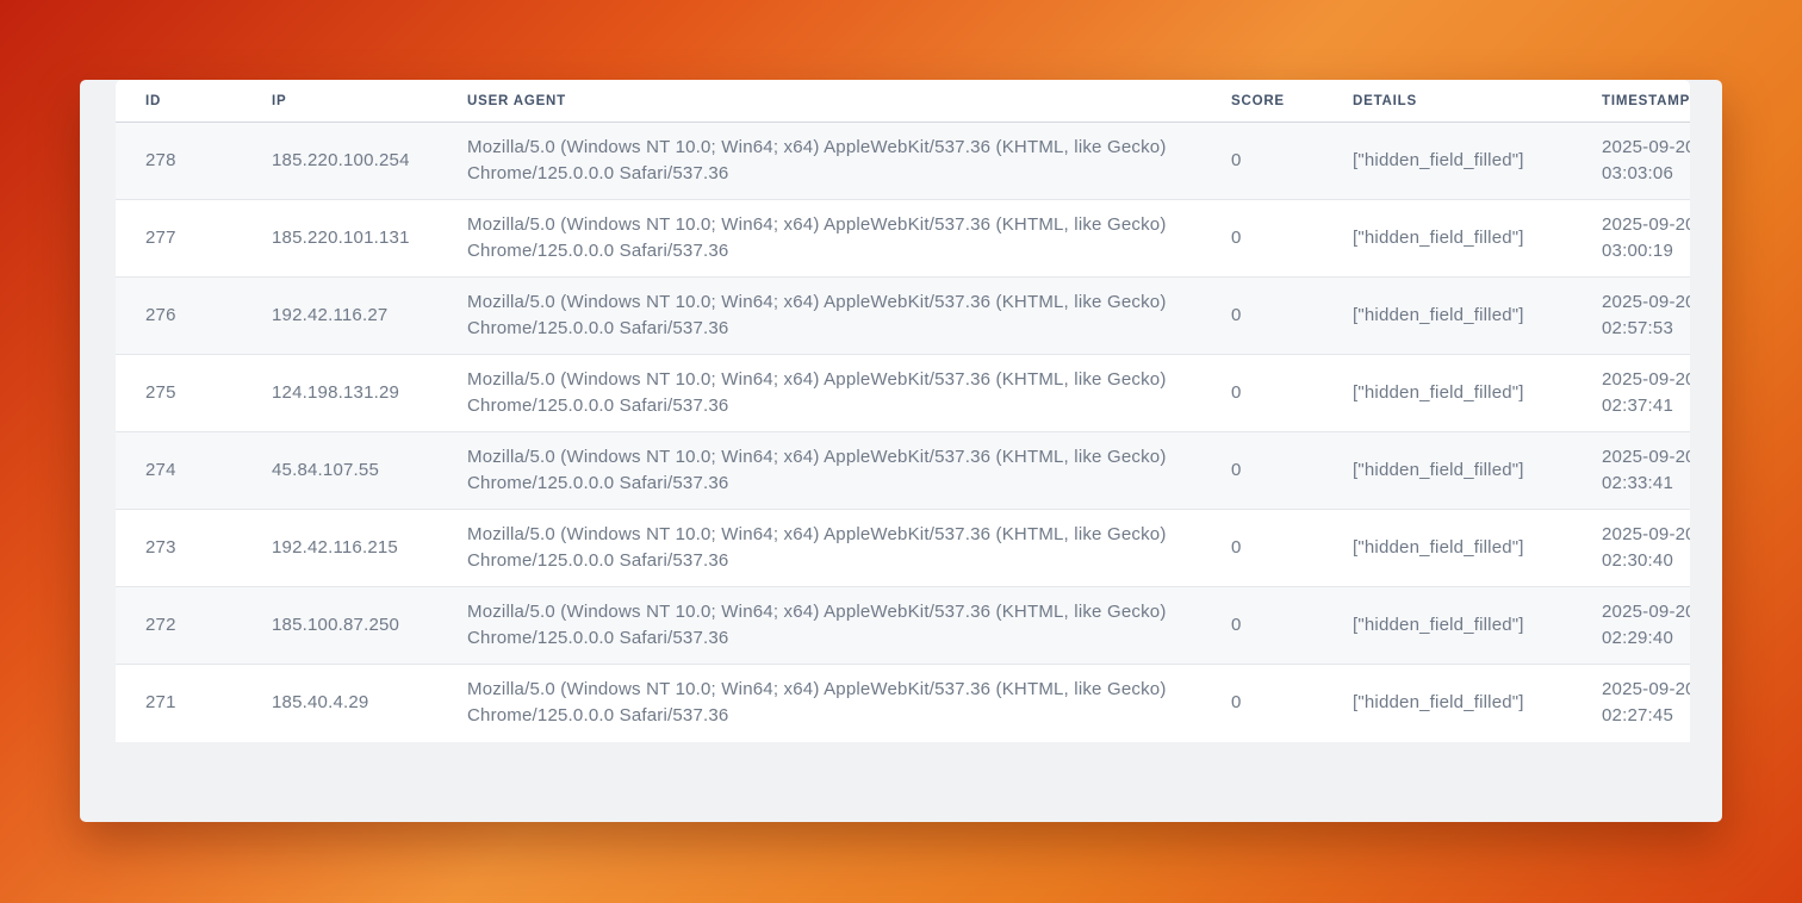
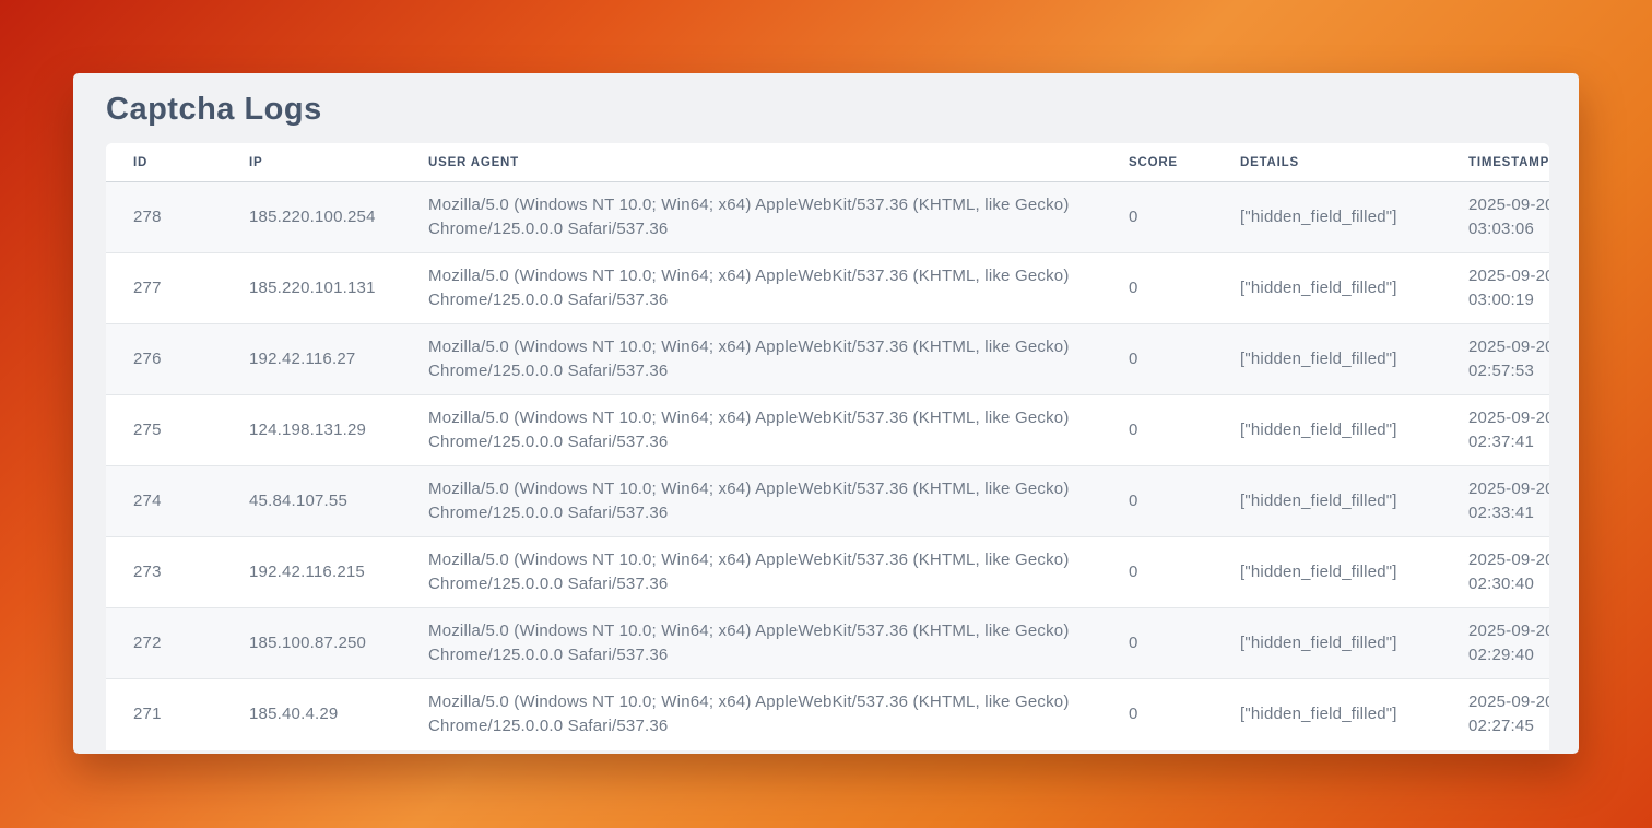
+ Captcha Logs
  ID	IP	USER AGENT	SCORE	DETAILS	TIMESTAMP
  278	185.220.100.254	Mozilla/5.0 (Windows NT 10.0; Win64; x64) AppleWebKit/537.36 (KHTML, like Gecko) Chrome/125.0.0.0 Safari/537.36	0	["hidden_field_filled"]	2025-09-2 03:03:06
  277	185.220.101.131	Mozilla/5.0 (Windows NT 10.0; Win64; x64) AppleWebKit/537.36 (KHTML, like Gecko) Chrome/125.0.0.0 Safari/537.36	0	["hidden_field_filled"]	2025-09-2 03:00:19
  276	192.42.116.27	Mozilla/5.0 (Windows NT 10.0; Win64; x64) AppleWebKit/537.36 (KHTML, like Gecko) Chrome/125.0.0.0 Safari/537.36	0	["hidden_field_filled"]	2025-09-2 02:57:53
  275	124.198.131.29	Mozilla/5.0 (Windows NT 10.0; Win64; x64) AppleWebKit/537.36 (KHTML, like Gecko) Chrome/125.0.0.0 Safari/537.36	0	["hidden_field_filled"]	2025-09-2 02:37:41
  274	45.84.107.55	Mozilla/5.0 (Windows NT 10.0; Win64; x64) AppleWebKit/537.36 (KHTML, like Gecko) Chrome/125.0.0.0 Safari/537.36	0	["hidden_field_filled"]	2025-09-2 02:33:41
  273	192.42.116.215	Mozilla/5.0 (Windows NT 10.0; Win64; x64) AppleWebKit/537.36 (KHTML, like Gecko) Chrome/125.0.0.0 Safari/537.36	0	["hidden_field_filled"]	2025-09-2 02:30:40
  272	185.100.87.250	Mozilla/5.0 (Windows NT 10.0; Win64; x64) AppleWebKit/537.36 (KHTML, like Gecko) Chrome/125.0.0.0 Safari/537.36	0	["hidden_field_filled"]	2025-09-2 02:29:40
  271	185.40.4.29	Mozilla/5.0 (Windows NT 10.0; Win64; x64) AppleWebKit/537.36 (KHTML, like Gecko) Chrome/125.0.0.0 Safari/537.36	0	["hidden_field_filled"]	2025-09-2 02:27:45
